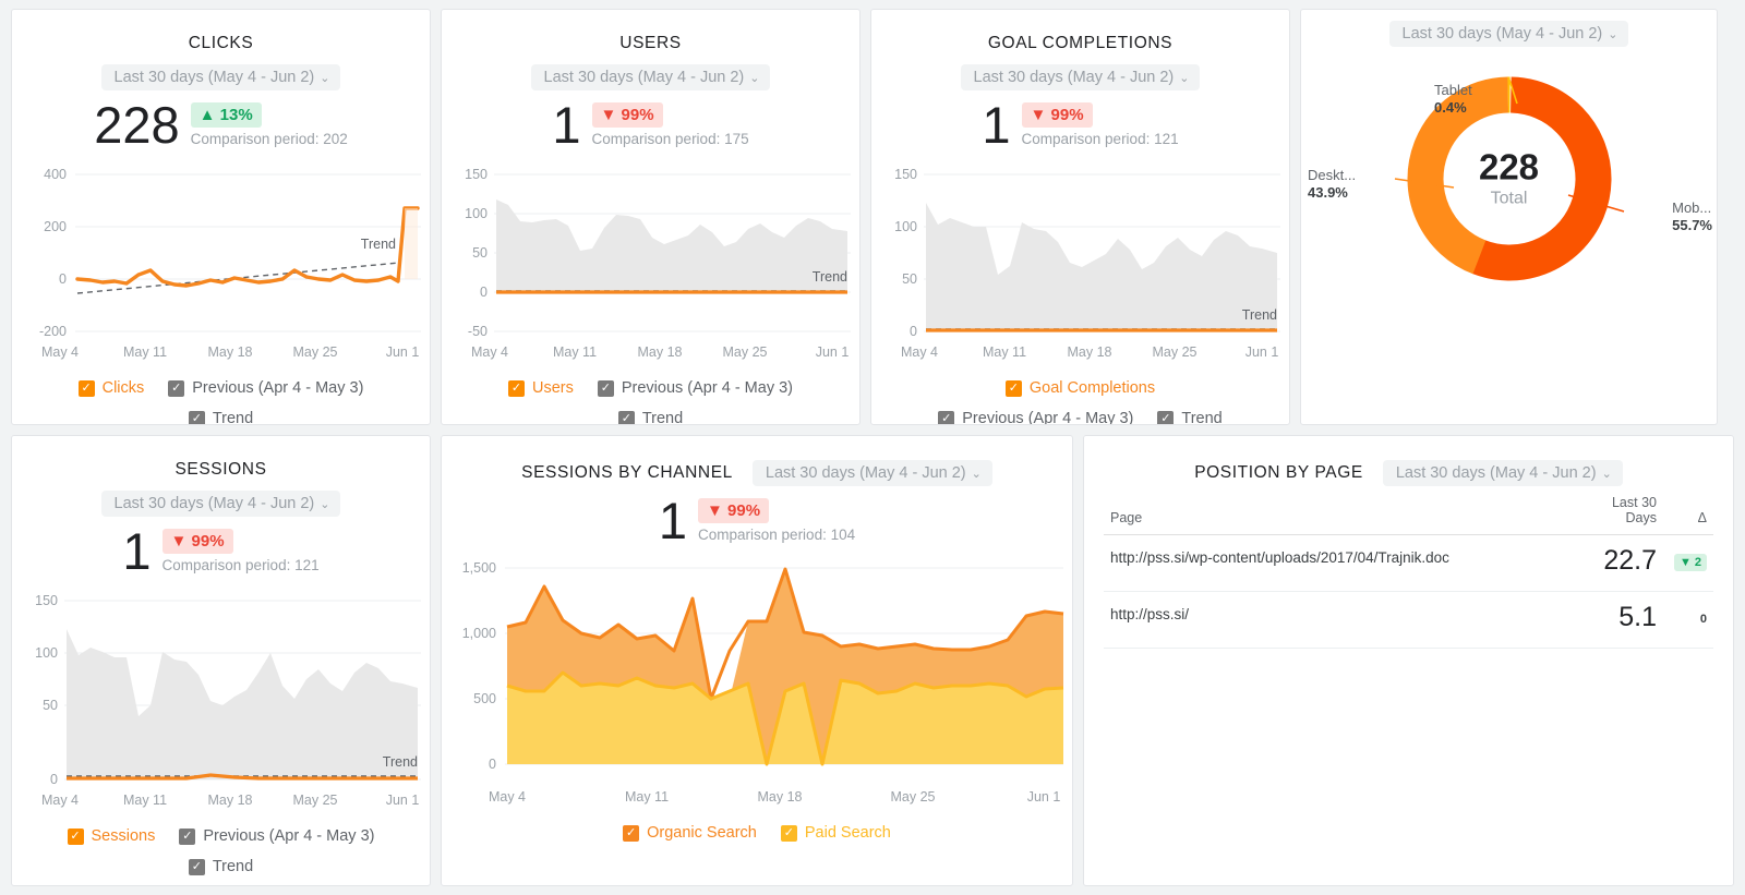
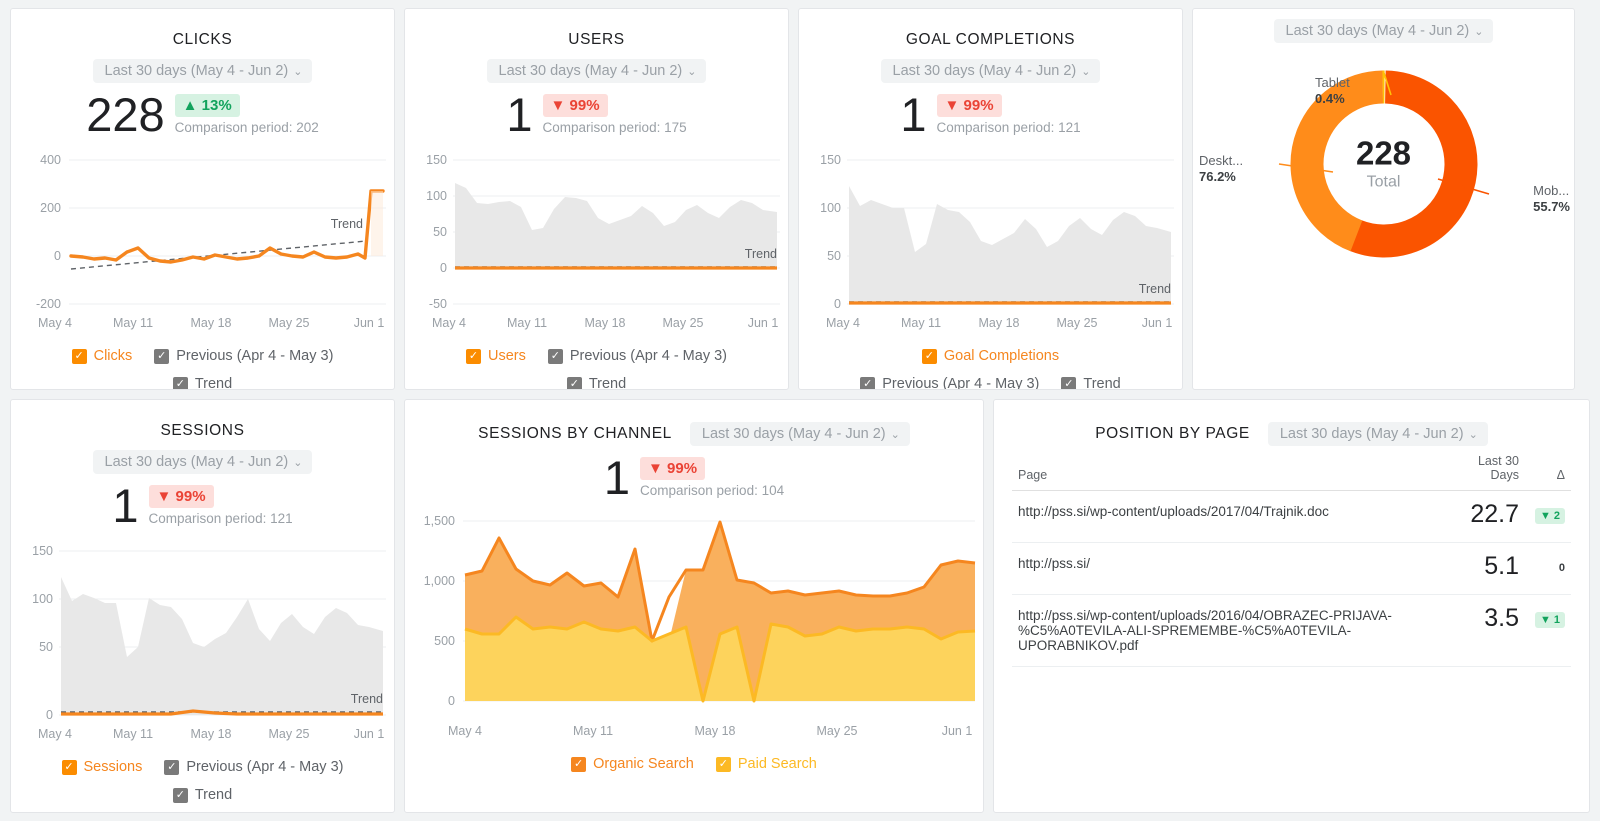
  CLICKS
  Last 30 days (May 4 - Jun 2)
  ⌄
  228
  ▲ 13%
  Comparison period: 202
  400
  200
  0
  -200
  Trend
  May 4
  May 11
  May 18
  May 25
  Jun 1
  ✓
  Clicks
  ✓
  Previous (Apr 4 - May 3)
  ✓
  Trend
  USERS
  Last 30 days (May 4 - Jun 2)
  ⌄
  1
  ▼ 99%
  Comparison period: 175
  150
  100
  50
  0
  -50
  Trend
  May 4
  May 11
  May 18
  May 25
  Jun 1
  ✓
  Users
  ✓
  Previous (Apr 4 - May 3)
  ✓
  Trend
  GOAL COMPLETIONS
  Last 30 days (May 4 - Jun 2)
  ⌄
  1
  ▼ 99%
  Comparison period: 121
  150
  100
  50
  0
  Trend
  May 4
  May 11
  May 18
  May 25
  Jun 1
  ✓
  Goal Completions
  ✓
  Previous (Apr 4 - May 3)
  ✓
  Trend
  Last 30 days (May 4 - Jun 2)
  ⌄
  228
  Total
  Tablet
  0.4%
  Deskt...
- 43.9%
+ 76.2%
  Mob...
  55.7%
  SESSIONS
  Last 30 days (May 4 - Jun 2)
  ⌄
  1
  ▼ 99%
  Comparison period: 121
  150
  100
  50
  0
  Trend
  May 4
  May 11
  May 18
  May 25
  Jun 1
  ✓
  Sessions
  ✓
  Previous (Apr 4 - May 3)
  ✓
  Trend
  SESSIONS BY CHANNEL
  Last 30 days (May 4 - Jun 2)
  ⌄
  1
  ▼ 99%
  Comparison period: 104
  1,500
  1,000
  500
  0
  May 4
  May 11
  May 18
  May 25
  Jun 1
  ✓
  Organic Search
  ✓
  Paid Search
  POSITION BY PAGE
  Last 30 days (May 4 - Jun 2)
  ⌄
  Page	Last 30 Days	Δ
  http://pss.si/wp-content/uploads/2017/04/Trajnik.doc	22.7	▼ 2
  http://pss.si/	5.1	0
+ http://pss.si/wp-content/uploads/2016/04/OBRAZEC-PRIJAVA-%C5%A0TEVILA-ALI-SPREMEMBE-%C5%A0TEVILA-UPORABNIKOV.pdf	3.5	▼ 1
